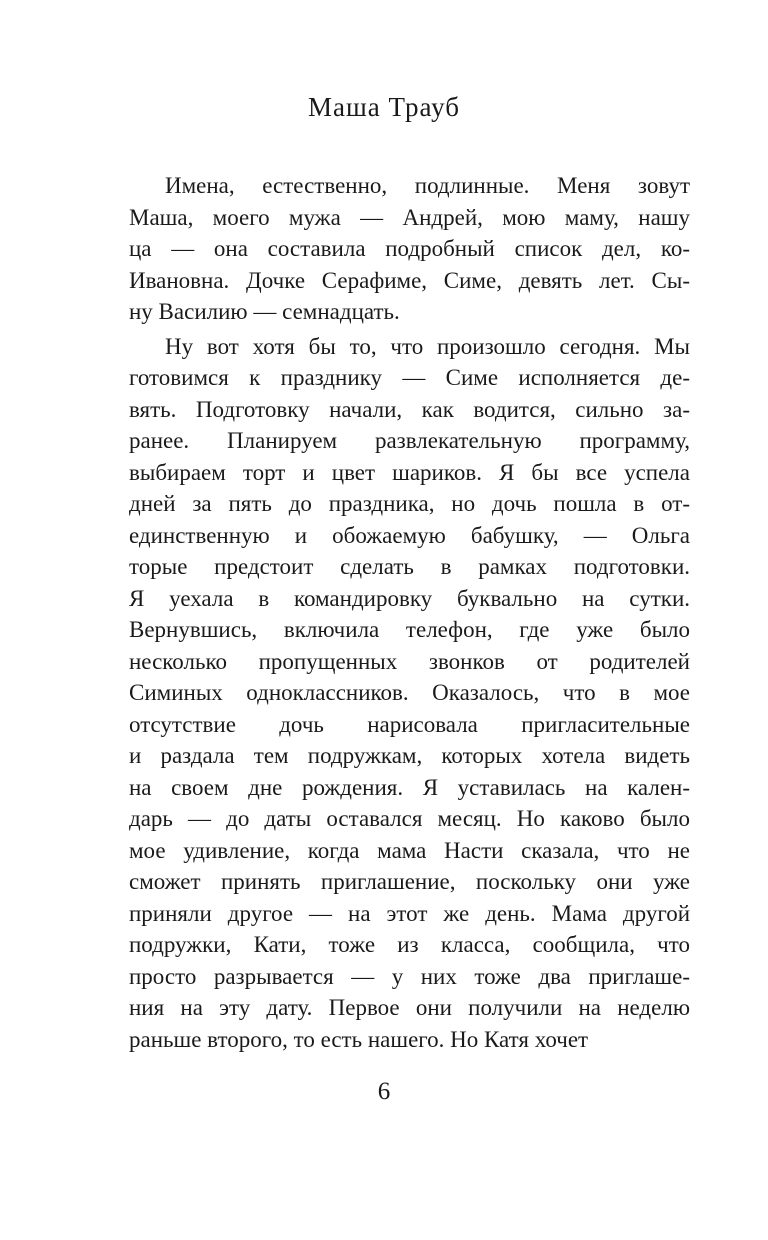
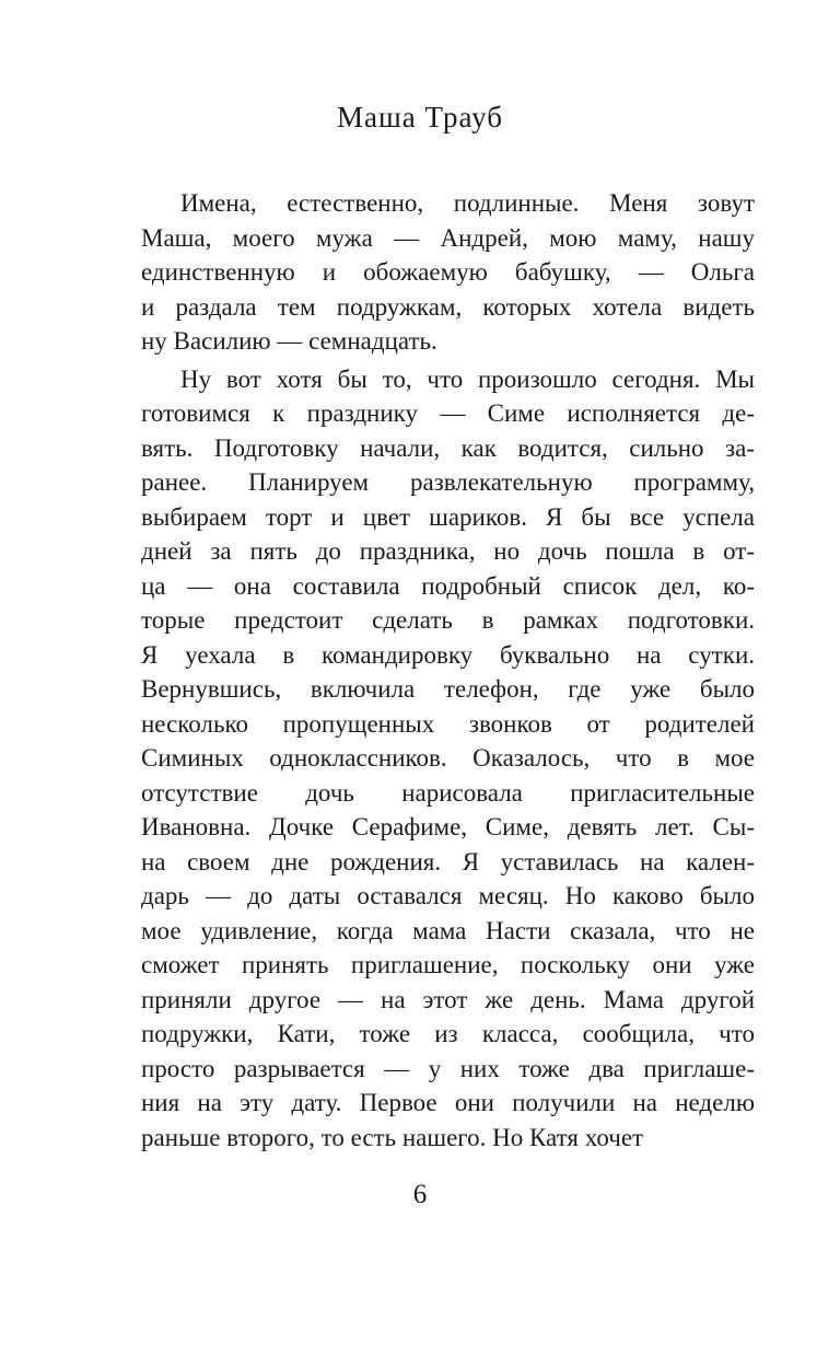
  Маша Трауб
  Имена, естественно, подлинные. Меня зовут
  Маша, моего мужа — Андрей, мою маму, нашу
- ца — она составила подробный список дел, ко-
+ единственную и обожаемую бабушку, — Ольга
- Ивановна. Дочке Серафиме, Симе, девять лет. Сы-
+ и раздала тем подружкам, которых хотела видеть
  ну Василию — семнадцать.
  Ну вот хотя бы то, что произошло сегодня. Мы
  готовимся к празднику — Симе исполняется де-
  вять. Подготовку начали, как водится, сильно за-
  ранее. Планируем развлекательную программу,
  выбираем торт и цвет шариков. Я бы все успела
  дней за пять до праздника, но дочь пошла в от-
- единственную и обожаемую бабушку, — Ольга
+ ца — она составила подробный список дел, ко-
  торые предстоит сделать в рамках подготовки.
  Я уехала в командировку буквально на сутки.
  Вернувшись, включила телефон, где уже было
  несколько пропущенных звонков от родителей
  Симиных одноклассников. Оказалось, что в мое
  отсутствие дочь нарисовала пригласительные
- и раздала тем подружкам, которых хотела видеть
+ Ивановна. Дочке Серафиме, Симе, девять лет. Сы-
  на своем дне рождения. Я уставилась на кален-
  дарь — до даты оставался месяц. Но каково было
  мое удивление, когда мама Насти сказала, что не
  сможет принять приглашение, поскольку они уже
  приняли другое — на этот же день. Мама другой
  подружки, Кати, тоже из класса, сообщила, что
  просто разрывается — у них тоже два приглаше-
  ния на эту дату. Первое они получили на неделю
  раньше второго, то есть нашего. Но Катя хочет
  6
